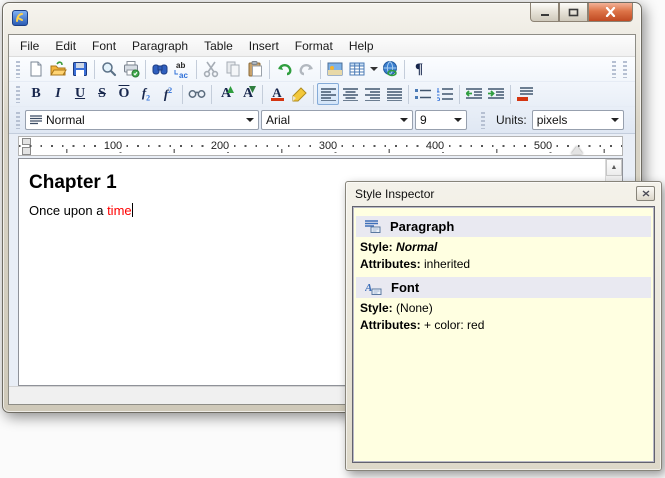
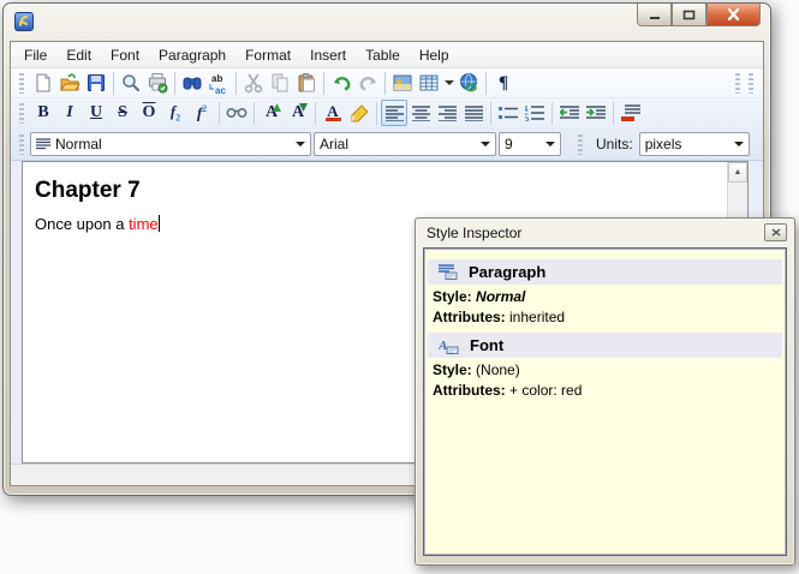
  File
  Edit
  Font
  Paragraph
- Table
+ Format
  Insert
- Format
+ Table
  Help
  ab
  ac
  ¶
  B
  I
  U
  S
  O
  f2
  f2
  A
  A
  A
  Normal
  Arial
  9
  Units:
  pixels
- 100
- 200
- 300
- 400
- 500
- Chapter 1
+ Chapter 7
  Once upon a time
  Style Inspector
  Paragraph
  Style: Normal
  Attributes: inherited
  A
  Font
  Style: (None)
  Attributes: + color: red
